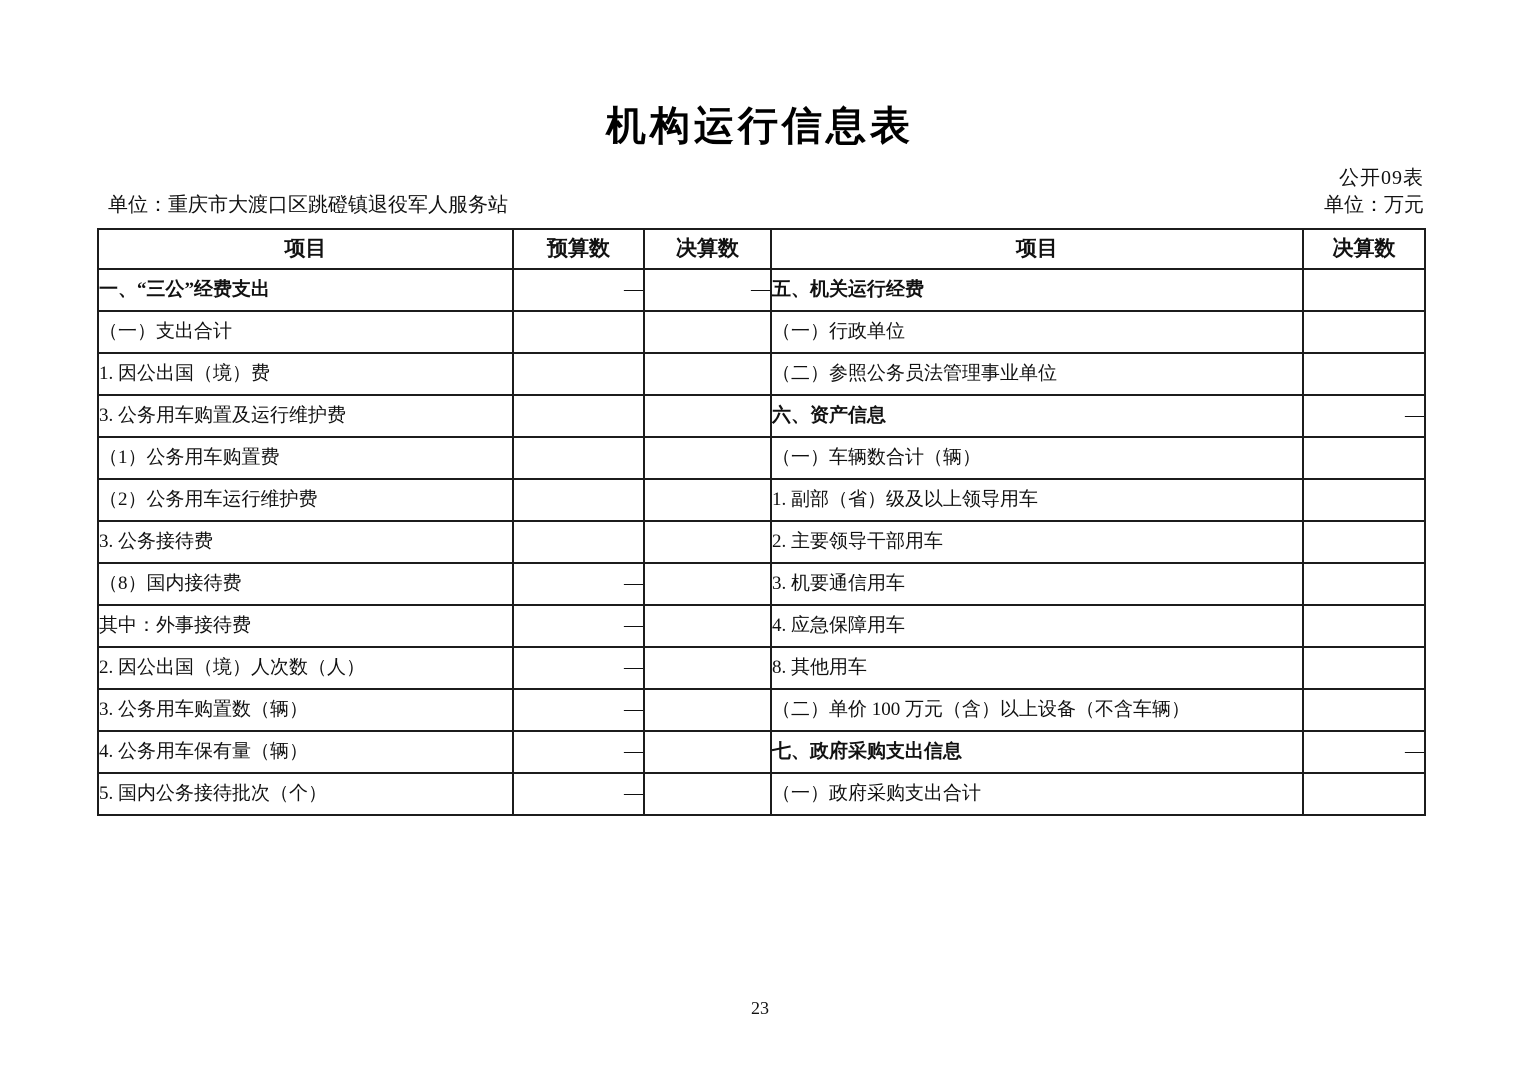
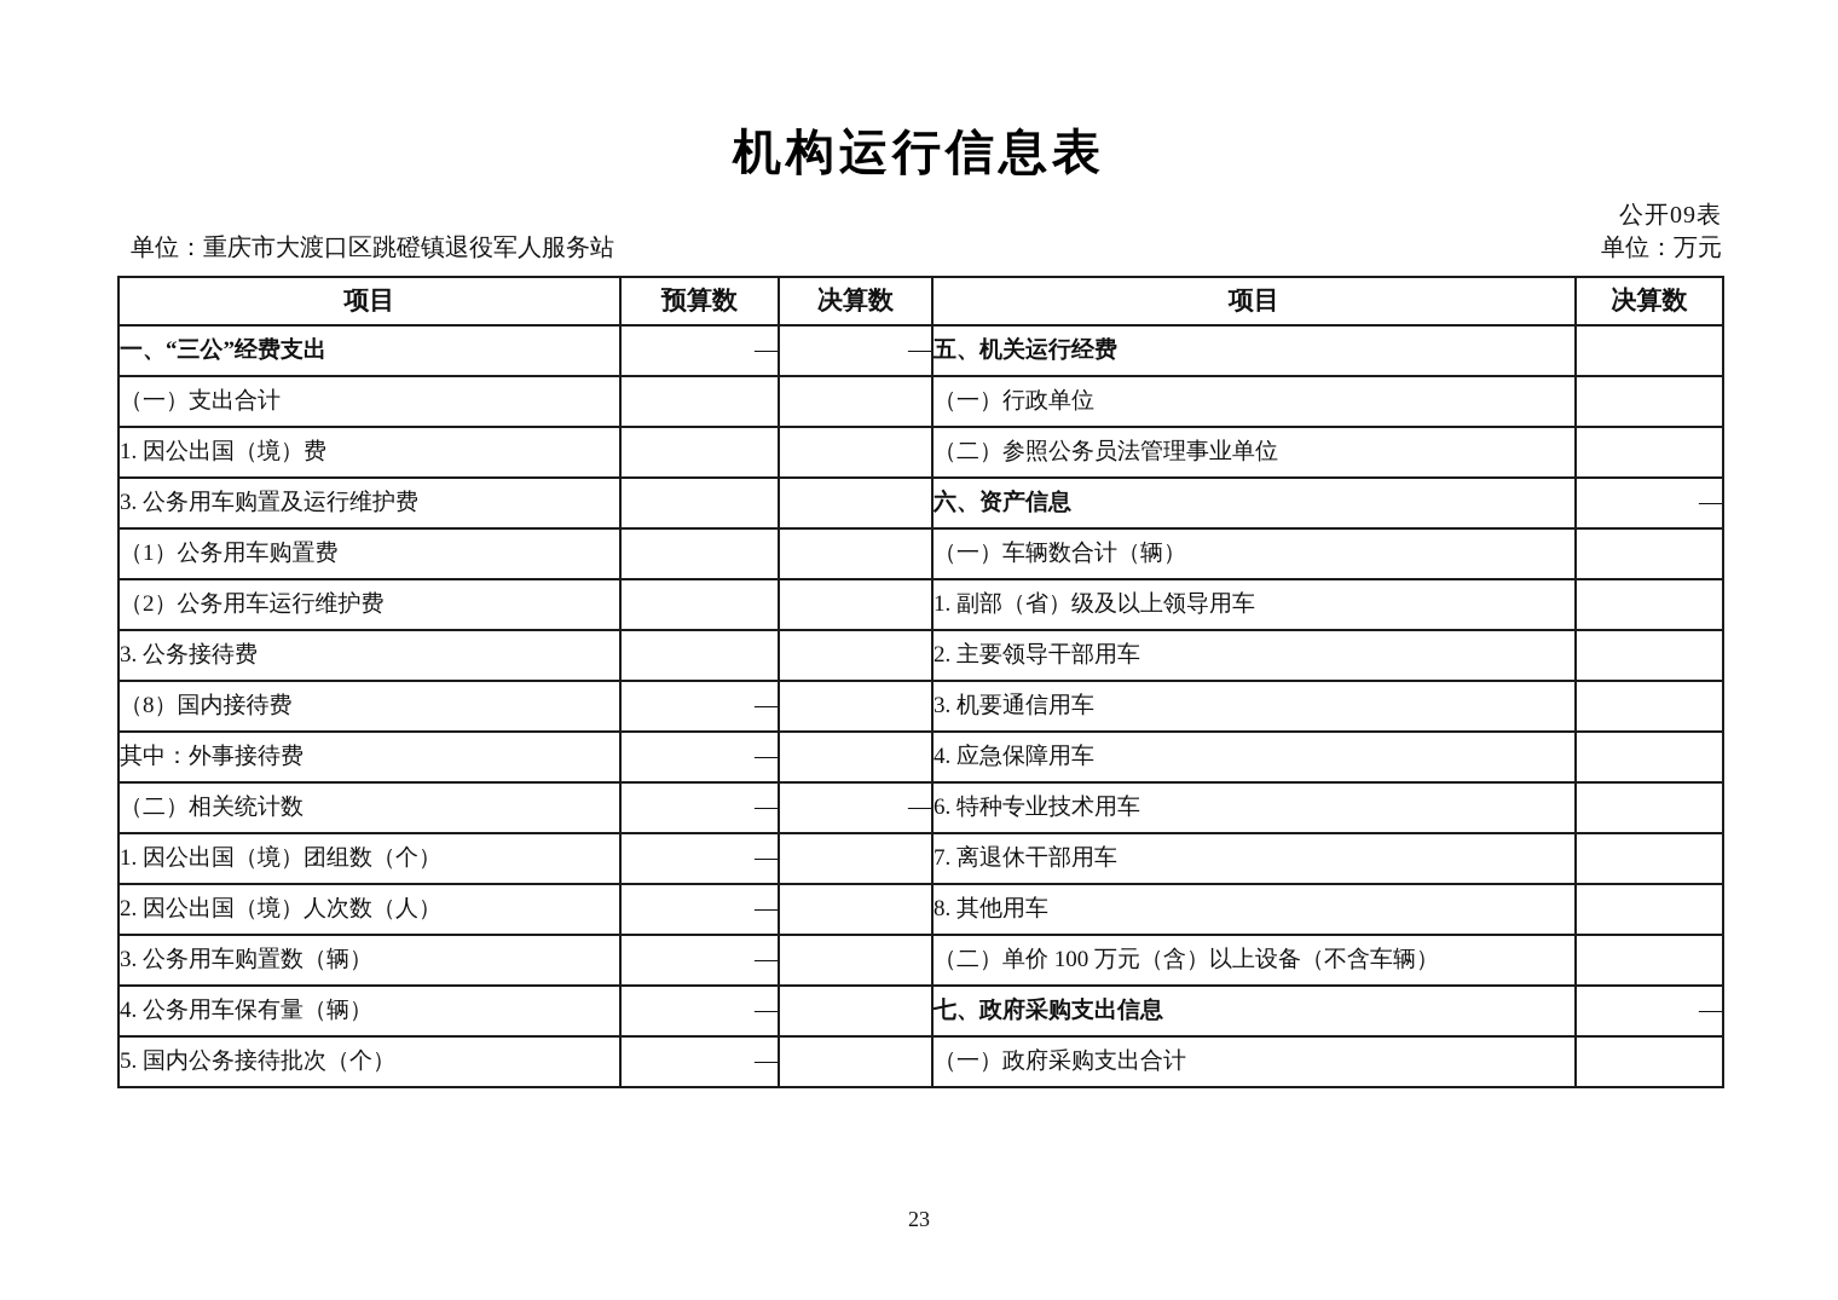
  机构运行信息表
  公开09表
  单位：重庆市大渡口区跳磴镇退役军人服务站
  单位：万元
  项目	预算数	决算数	项目	决算数
  一、“三公”经费支出	—	—	五、机关运行经费
  （一）支出合计			（一）行政单位
  1. 因公出国（境）费			（二）参照公务员法管理事业单位
  3. 公务用车购置及运行维护费			六、资产信息	—
  （1）公务用车购置费			（一）车辆数合计（辆）
  （2）公务用车运行维护费			1. 副部（省）级及以上领导用车
  3. 公务接待费			2. 主要领导干部用车
  （8）国内接待费	—		3. 机要通信用车
  其中：外事接待费	—		4. 应急保障用车
+ （二）相关统计数	—	—	6. 特种专业技术用车
+ 1. 因公出国（境）团组数（个）	—		7. 离退休干部用车
  2. 因公出国（境）人次数（人）	—		8. 其他用车
  3. 公务用车购置数（辆）	—		（二）单价 100 万元（含）以上设备（不含车辆）
  4. 公务用车保有量（辆）	—		七、政府采购支出信息	—
  5. 国内公务接待批次（个）	—		（一）政府采购支出合计
  23
